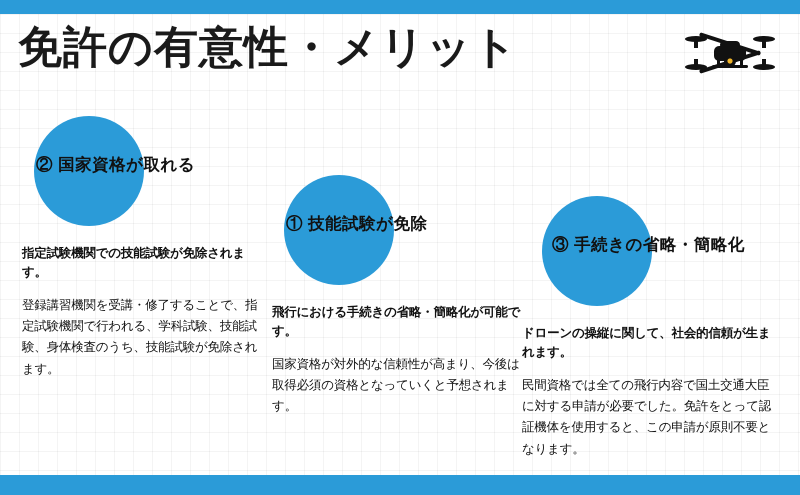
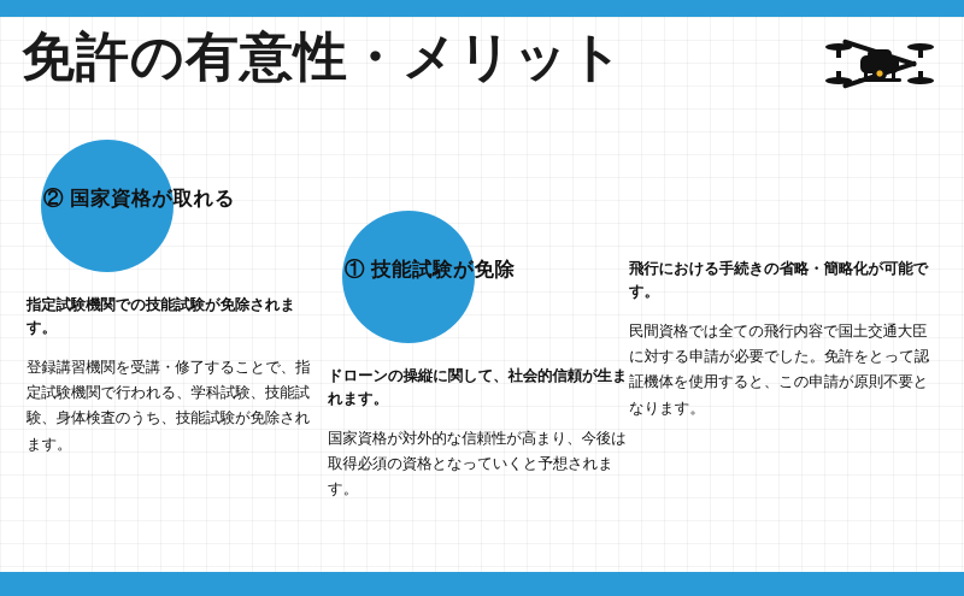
  免許の有意性・メリット
  ② 国家資格が取れる
  指定試験機関での技能試験が免除されます。
  登録講習機関を受講・修了することで、指定試験機関で行われる、学科試験、技能試験、身体検査のうち、技能試験が免除されます。
  ① 技能試験が免除
- 飛行における手続きの省略・簡略化が可能です。
+ ドローンの操縦に関して、社会的信頼が生まれます。
  国家資格が対外的な信頼性が高まり、今後は取得必須の資格となっていくと予想されます。
- ③ 手続きの省略・簡略化
- ドローンの操縦に関して、社会的信頼が生まれます。
+ 飛行における手続きの省略・簡略化が可能です。
  民間資格では全ての飛行内容で国土交通大臣に対する申請が必要でした。免許をとって認証機体を使用すると、この申請が原則不要となります。
